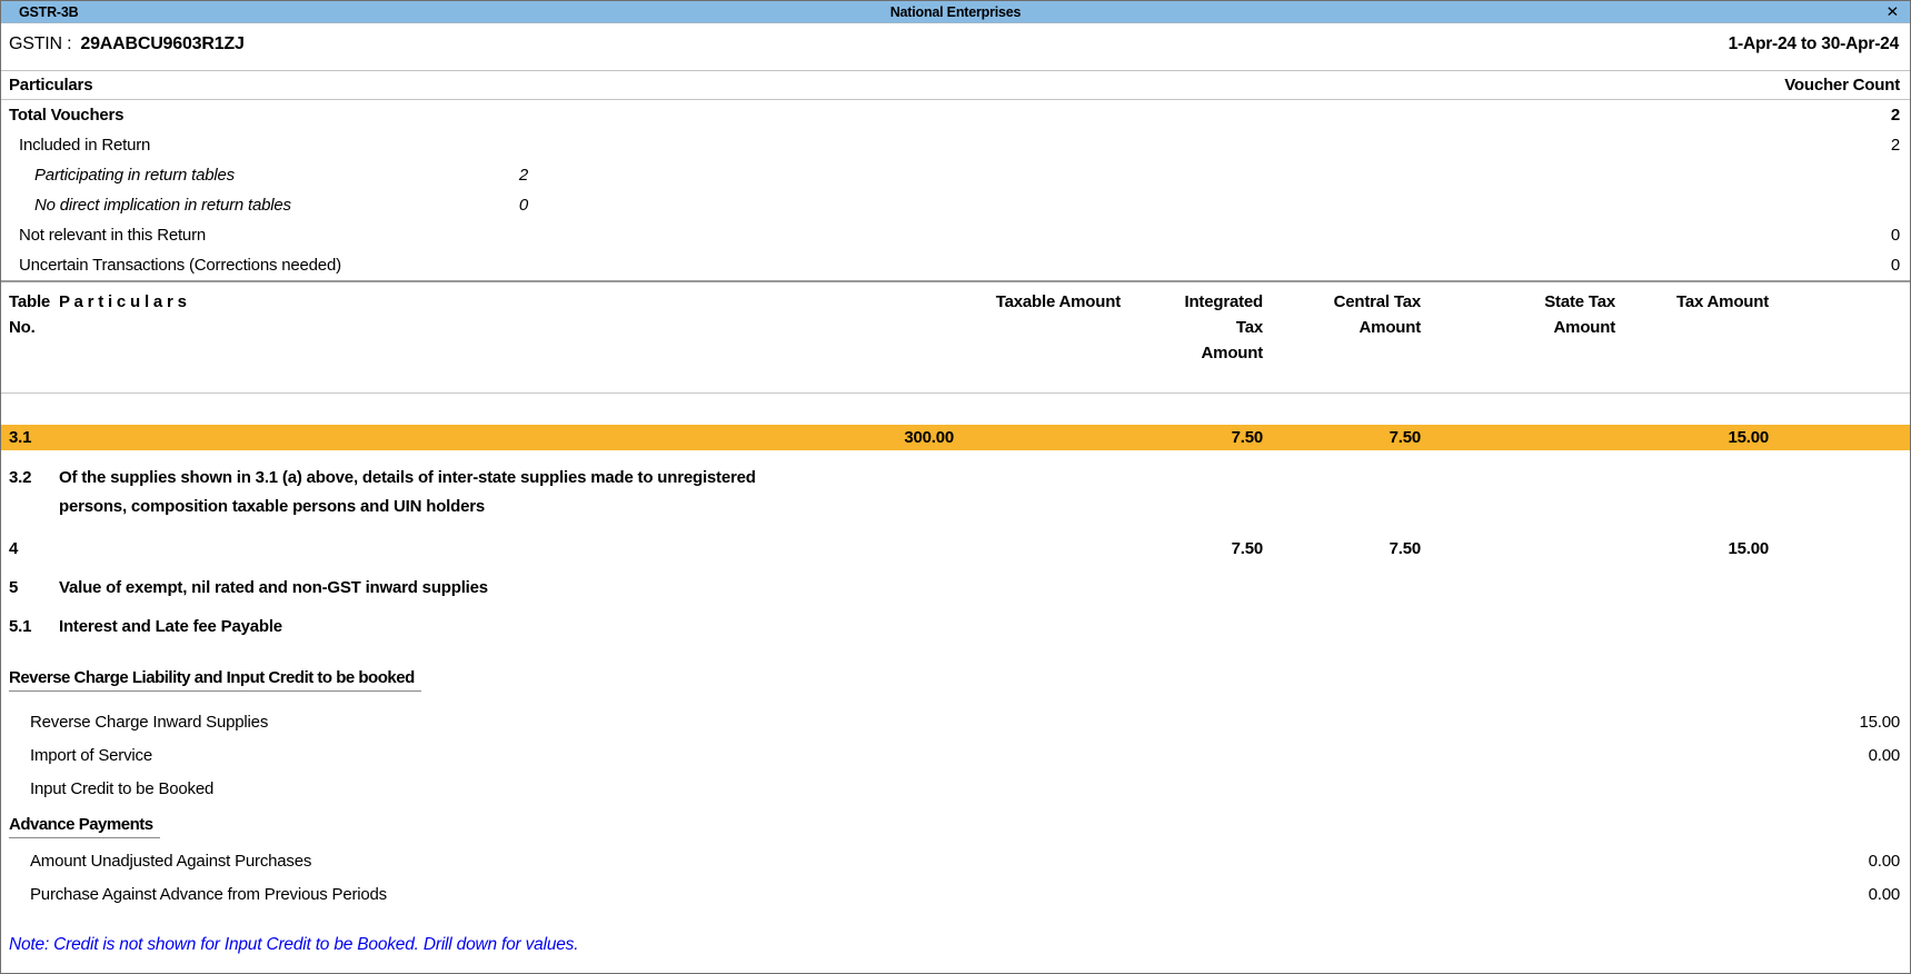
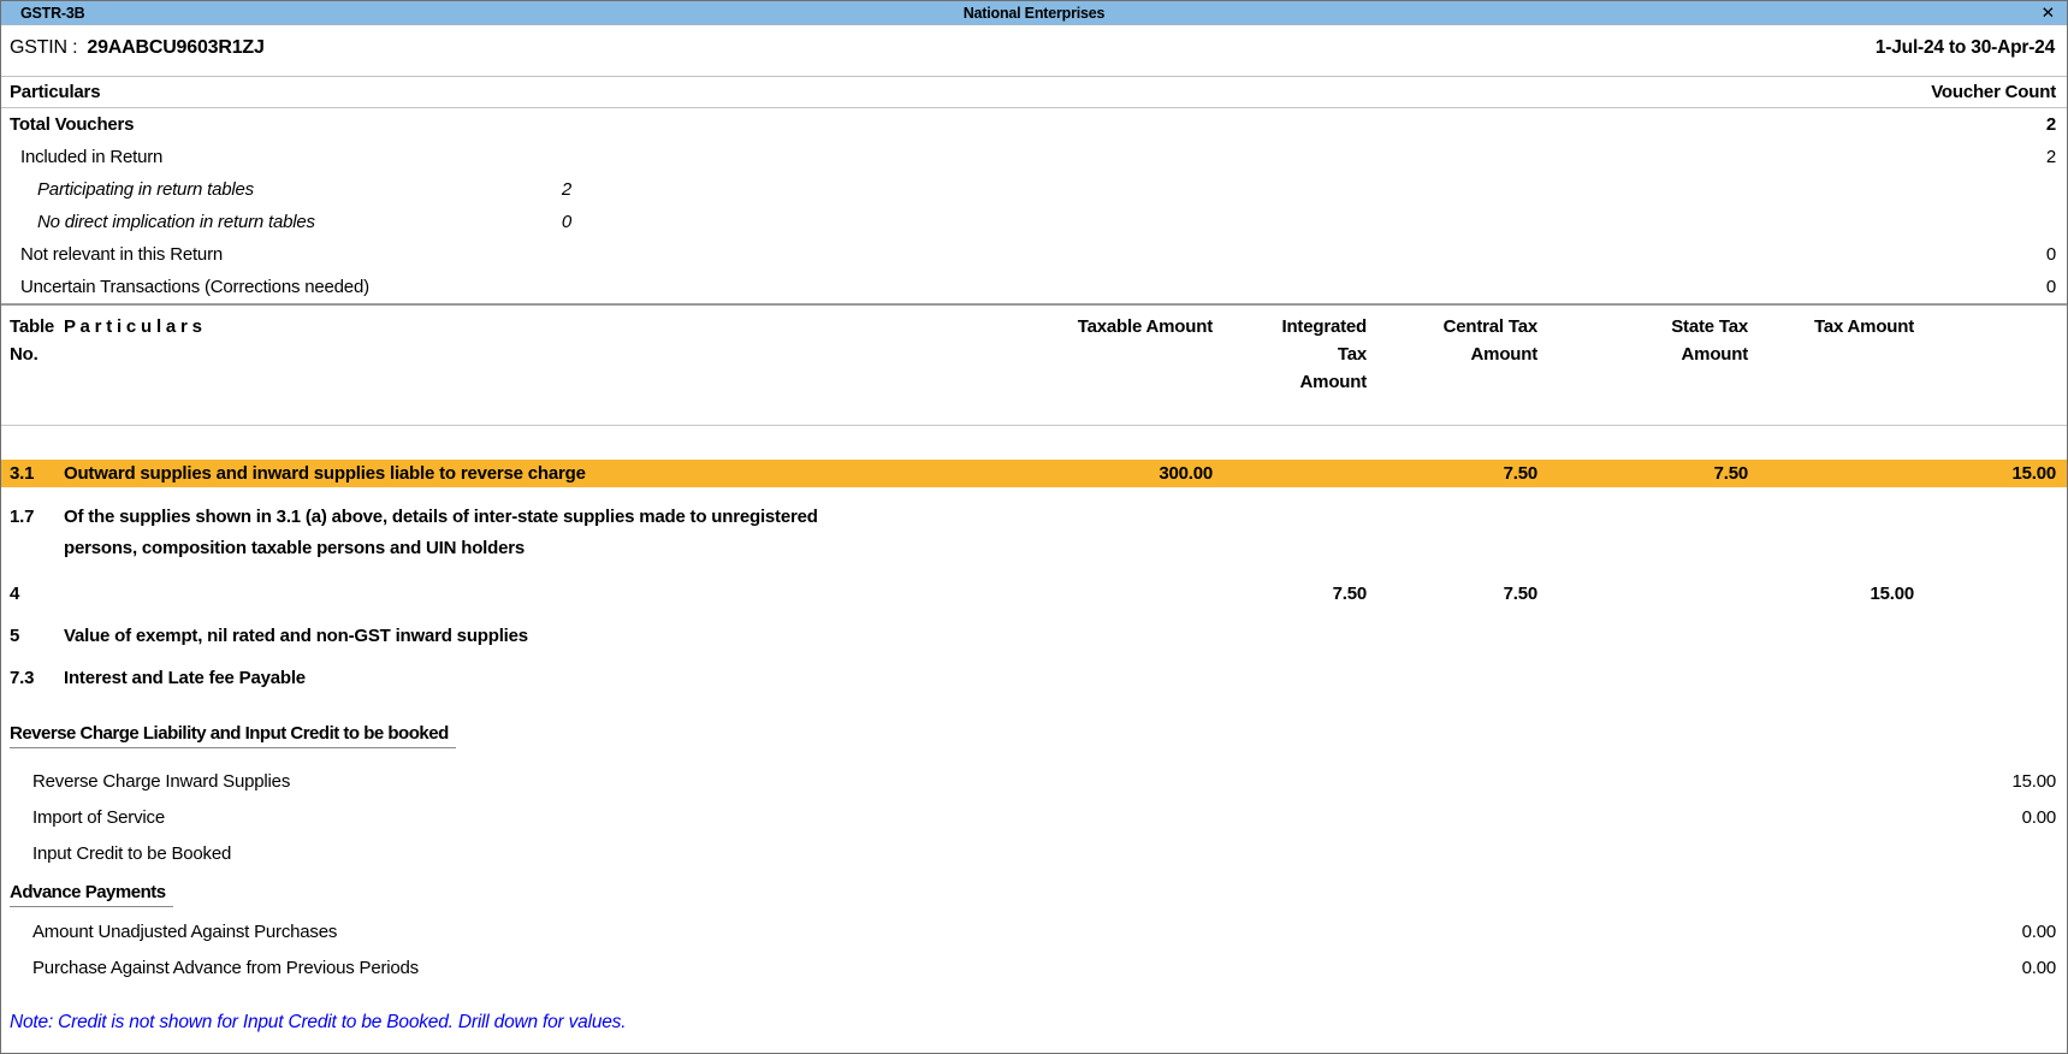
  GSTR-3B
  National Enterprises
  ✕
  GSTIN :
  29AABCU9603R1ZJ
- 1-Apr-24 to 30-Apr-24
+ 1-Jul-24 to 30-Apr-24
  Particulars
  Voucher Count
  Total Vouchers
  2
  Included in Return
  2
  Participating in return tables
  2
  No direct implication in return tables
  0
  Not relevant in this Return
  0
  Uncertain Transactions (Corrections needed)
  0
  Table
  No.
  P a r t i c u l a r s
  Taxable Amount
  Integrated
  Tax
  Amount
  Central Tax
  Amount
  State Tax
  Amount
  Tax Amount
  3.1
+ Outward supplies and inward supplies liable to reverse charge
  300.00
  7.50
  7.50
  15.00
- 3.2
+ 1.7
  Of the supplies shown in 3.1 (a) above, details of inter-state supplies made to unregistered persons, composition taxable persons and UIN holders
  4
  7.50
  7.50
  15.00
  5
  Value of exempt, nil rated and non-GST inward supplies
- 5.1
+ 7.3
  Interest and Late fee Payable
  Reverse Charge Liability and Input Credit to be booked
  Reverse Charge Inward Supplies
  15.00
  Import of Service
  0.00
  Input Credit to be Booked
  Advance Payments
  Amount Unadjusted Against Purchases
  0.00
  Purchase Against Advance from Previous Periods
  0.00
  Note: Credit is not shown for Input Credit to be Booked. Drill down for values.
